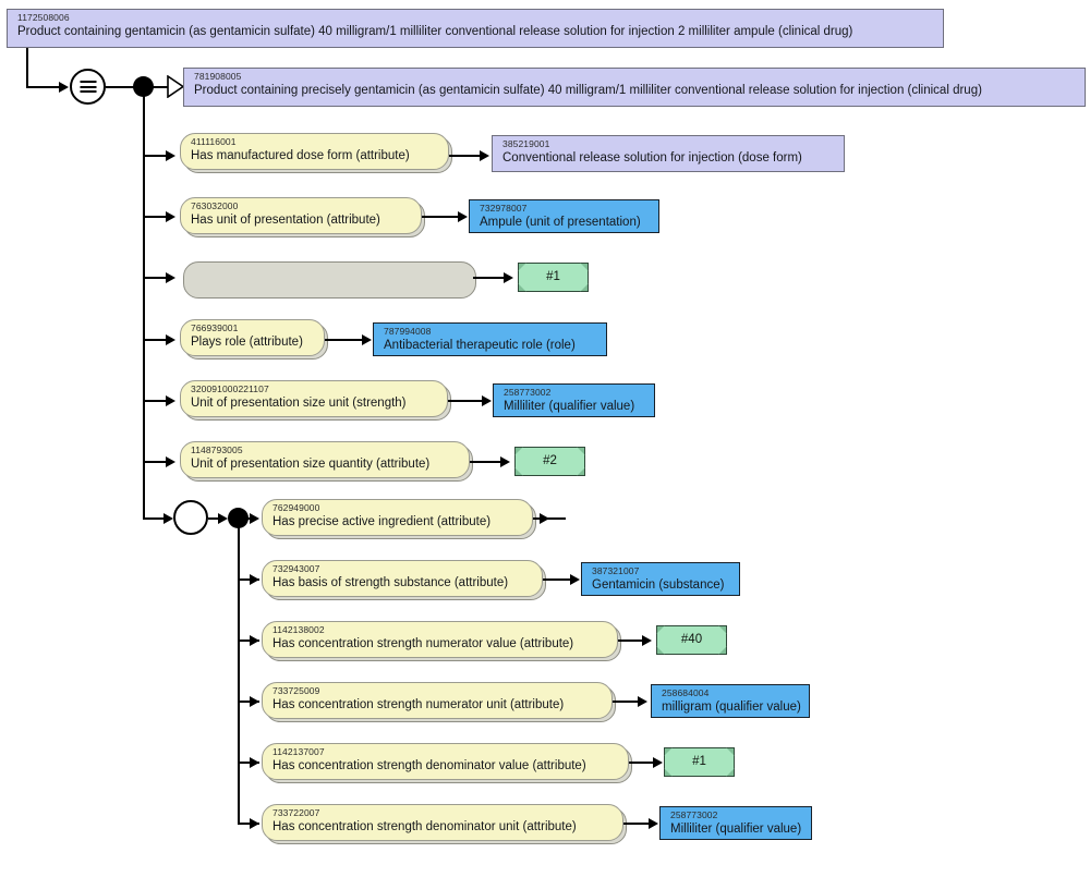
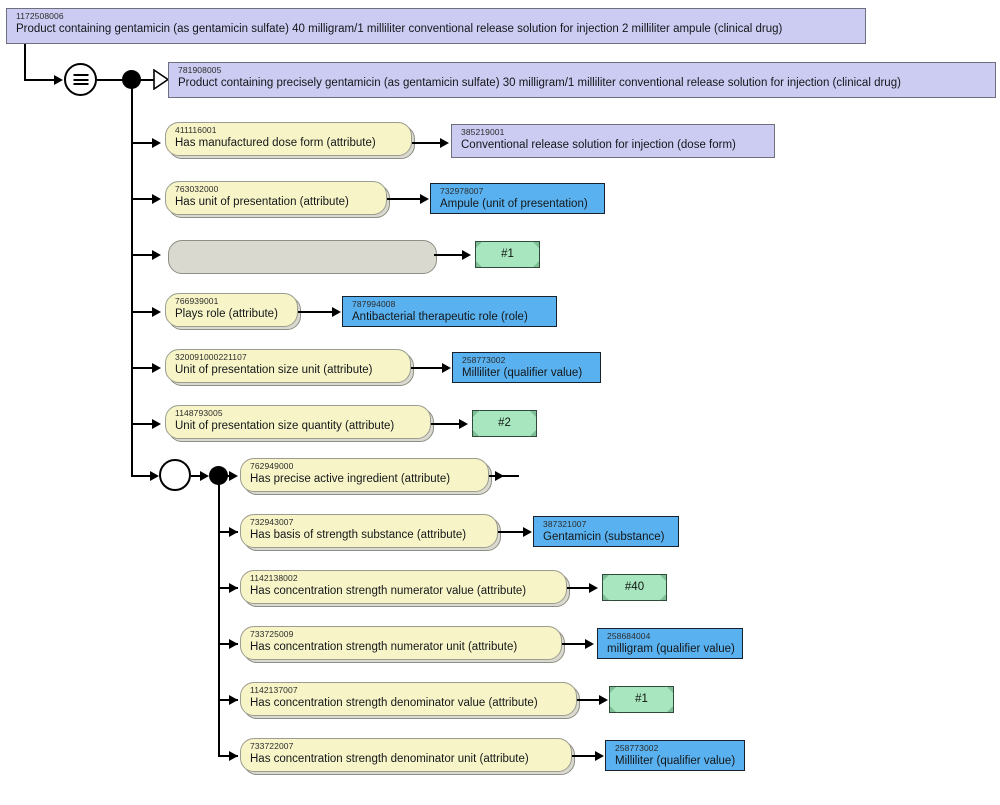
  1172508006
  Product containing gentamicin (as gentamicin sulfate) 40 milligram/1 milliliter conventional release solution for injection 2 milliliter ampule (clinical drug)
  781908005
- Product containing precisely gentamicin (as gentamicin sulfate) 40 milligram/1 milliliter conventional release solution for injection (clinical drug)
+ Product containing precisely gentamicin (as gentamicin sulfate) 30 milligram/1 milliliter conventional release solution for injection (clinical drug)
  411116001
  Has manufactured dose form (attribute)
  385219001
  Conventional release solution for injection (dose form)
  763032000
  Has unit of presentation (attribute)
  732978007
  Ampule (unit of presentation)
  #1
  766939001
  Plays role (attribute)
  787994008
  Antibacterial therapeutic role (role)
  320091000221107
- Unit of presentation size unit (strength)
+ Unit of presentation size unit (attribute)
  258773002
  Milliliter (qualifier value)
  1148793005
  Unit of presentation size quantity (attribute)
  #2
  762949000
  Has precise active ingredient (attribute)
  732943007
  Has basis of strength substance (attribute)
  387321007
  Gentamicin (substance)
  1142138002
  Has concentration strength numerator value (attribute)
  #40
  733725009
  Has concentration strength numerator unit (attribute)
  258684004
  milligram (qualifier value)
  1142137007
  Has concentration strength denominator value (attribute)
  #1
  733722007
  Has concentration strength denominator unit (attribute)
  258773002
  Milliliter (qualifier value)
